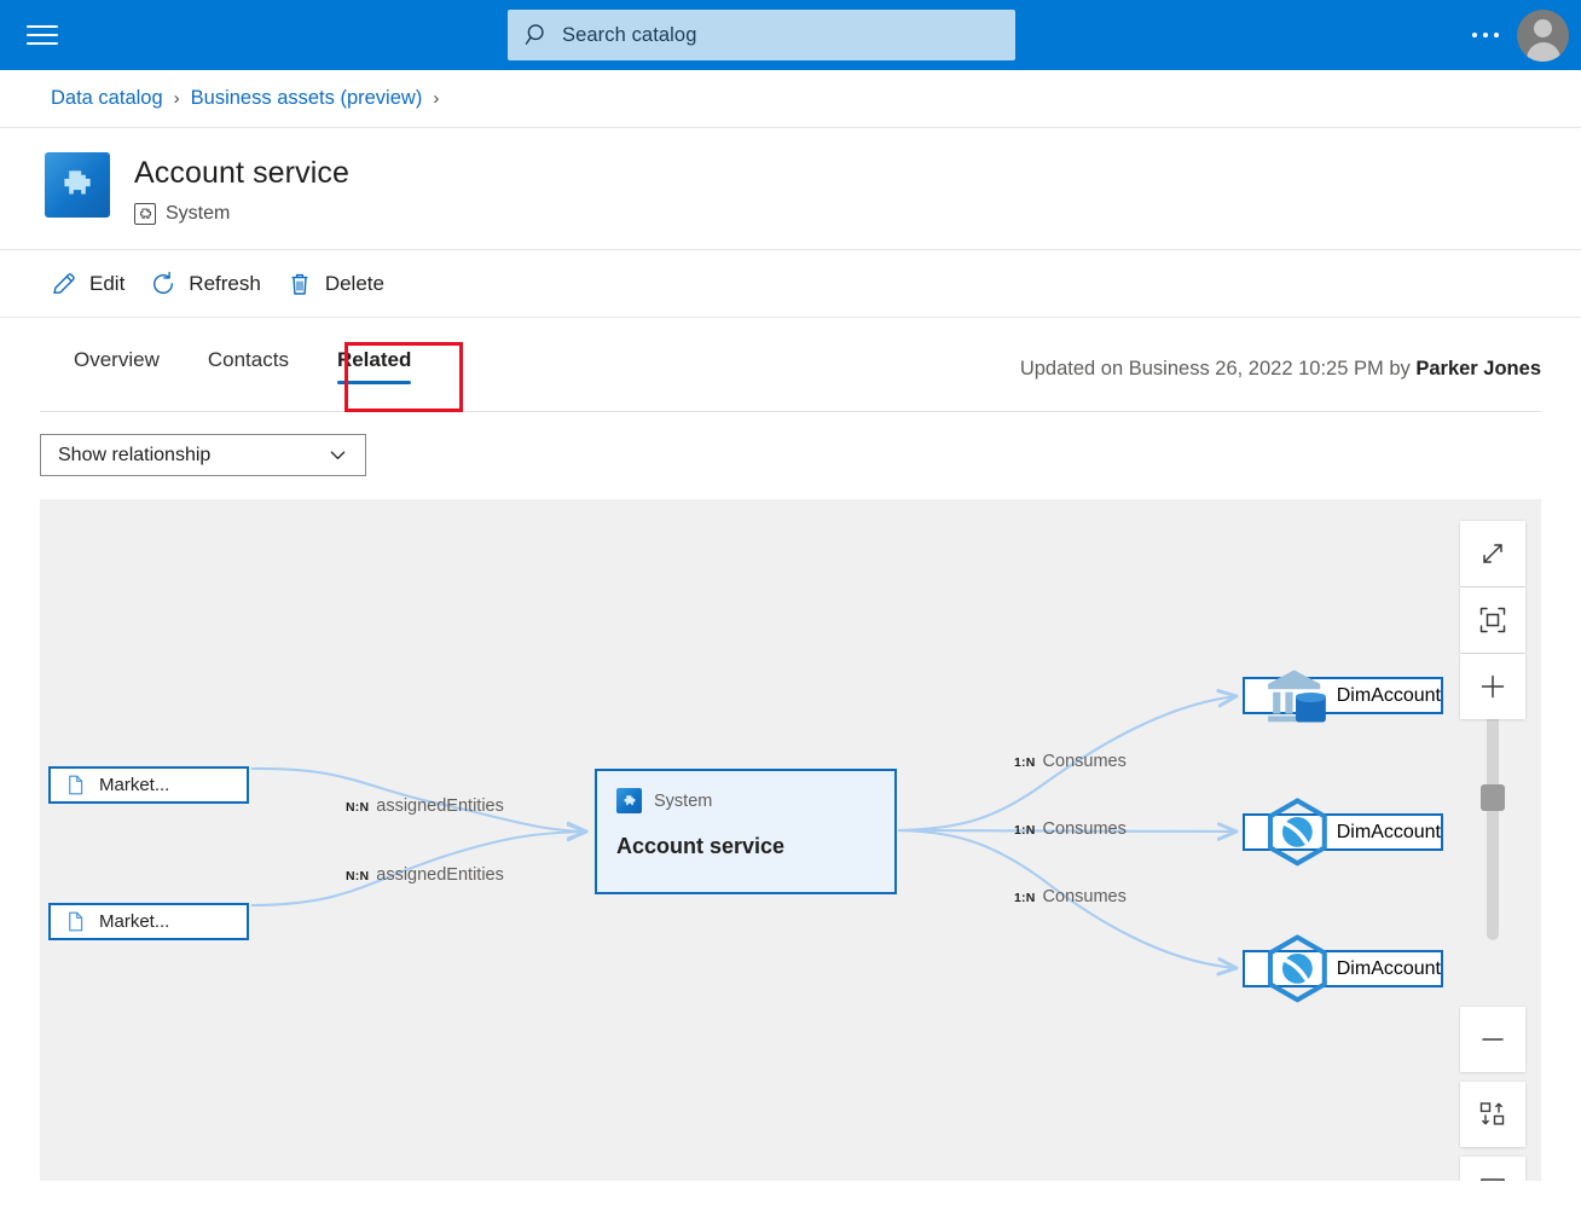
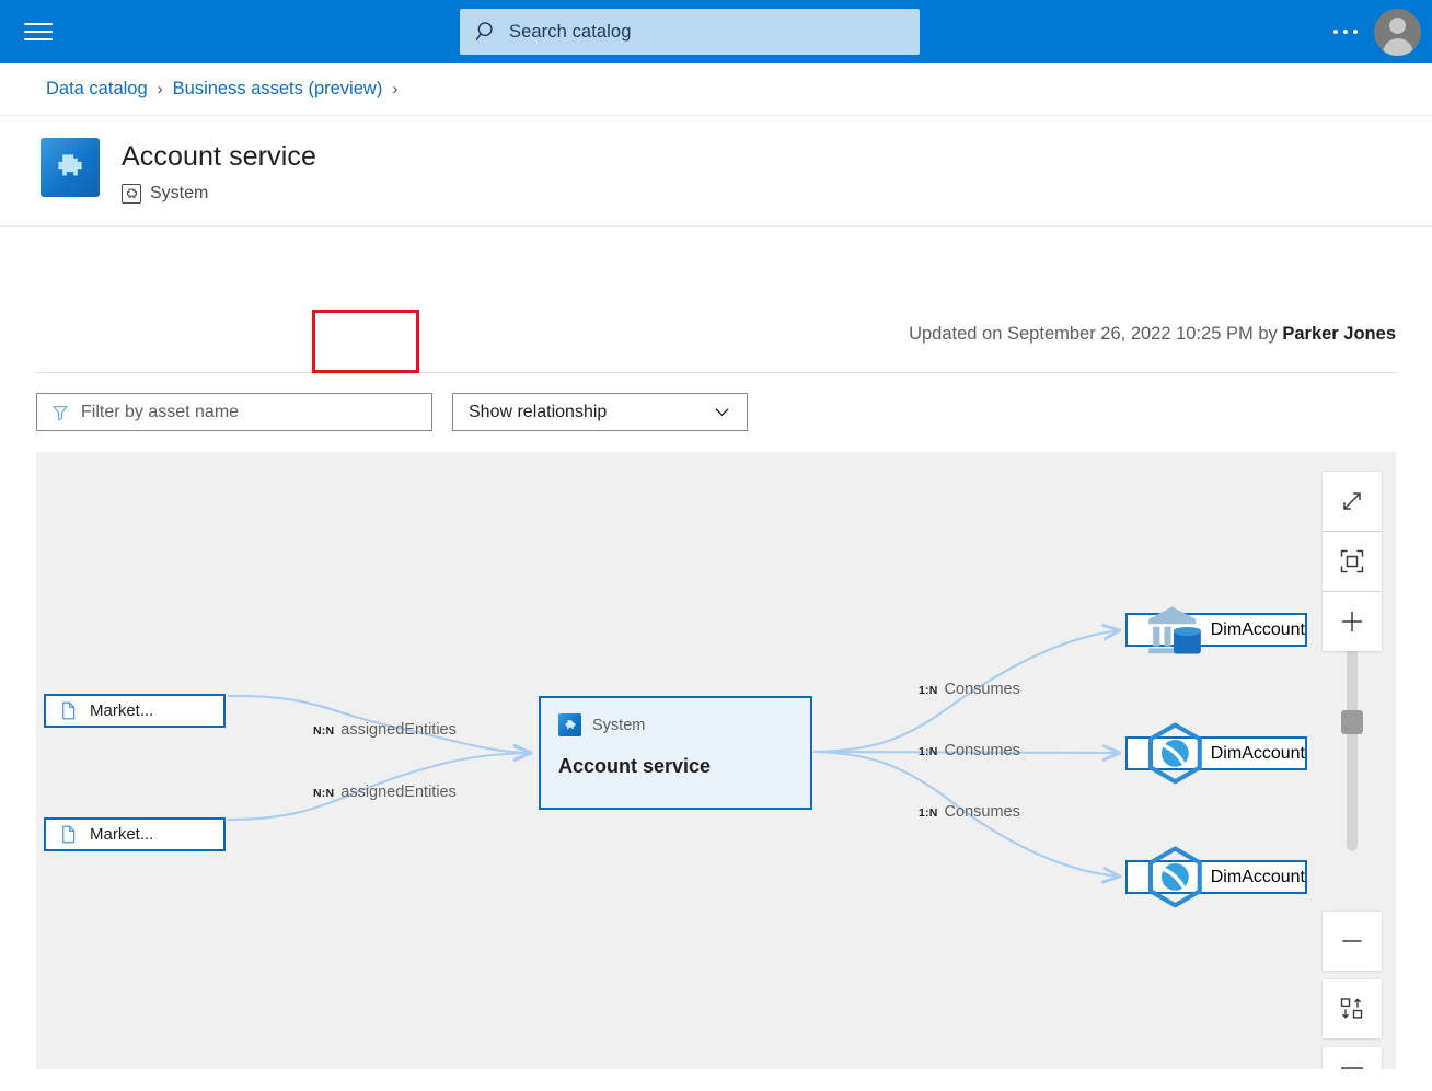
  Search catalog
  Data catalog
  ›
  Business assets (preview)
  ›
  Account service
  System
- Edit
- Refresh
- Delete
- Overview
- Contacts
- Related
- Updated on Business 26, 2022 10:25 PM by Parker Jones
+ Updated on September 26, 2022 10:25 PM by Parker Jones
+ Filter by asset name
  Show relationship
  Market...
  Market...
  System
  Account service
  DimAccount
  DimAccount
  DimAccount
  N:N
  assignedEntities
  N:N
  assignedEntities
  1:N
  Consumes
  1:N
  Consumes
  1:N
  Consumes
